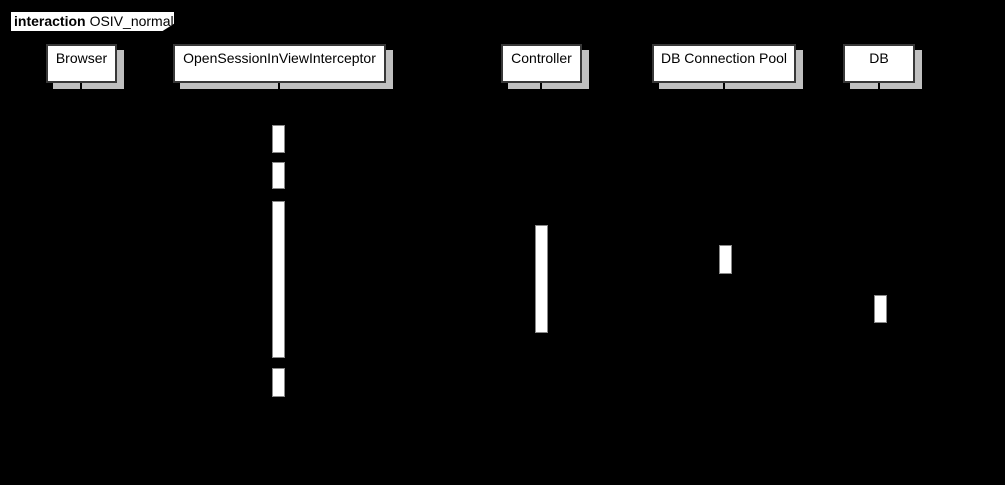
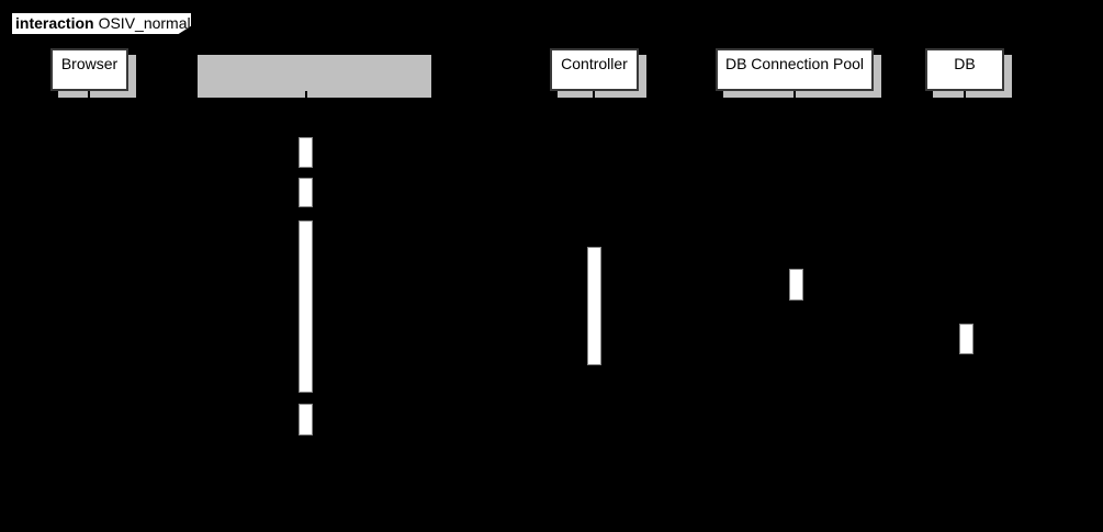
  interaction OSIV_normal
  Browser
- OpenSessionInViewInterceptor
  Controller
  DB Connection Pool
  DB
